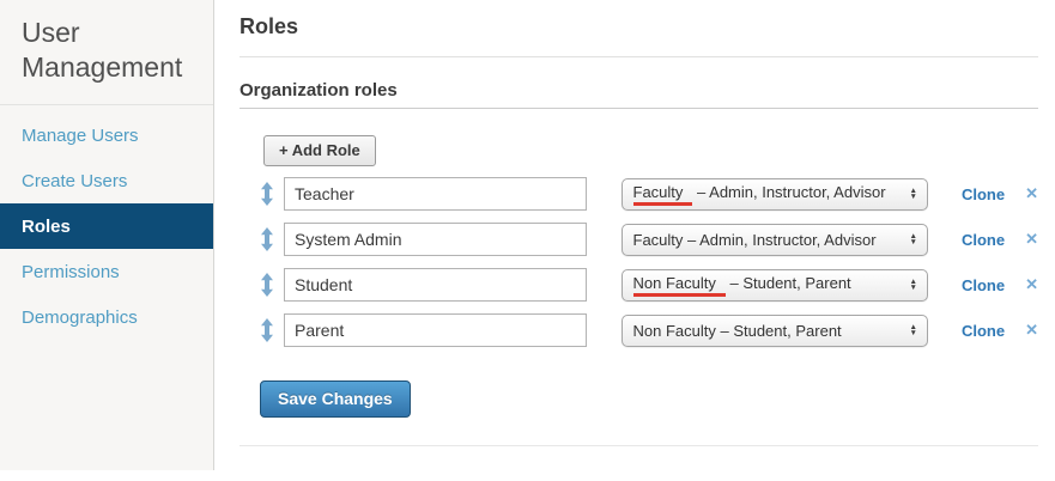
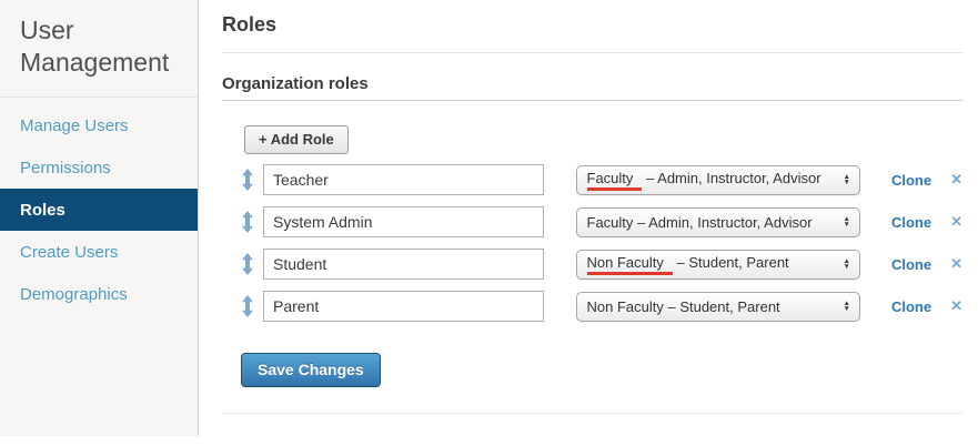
  User Management
  Manage Users
- Create Users
+ Permissions
  Roles
- Permissions
+ Create Users
  Demographics
  Roles
  Organization roles
  + Add Role
  Teacher
  Faculty – Admin, Instructor, Advisor
  Clone
  ✕
  System Admin
  Faculty – Admin, Instructor, Advisor
  Clone
  ✕
  Student
  Non Faculty – Student, Parent
  Clone
  ✕
  Parent
  Non Faculty – Student, Parent
  Clone
  ✕
  Save Changes
